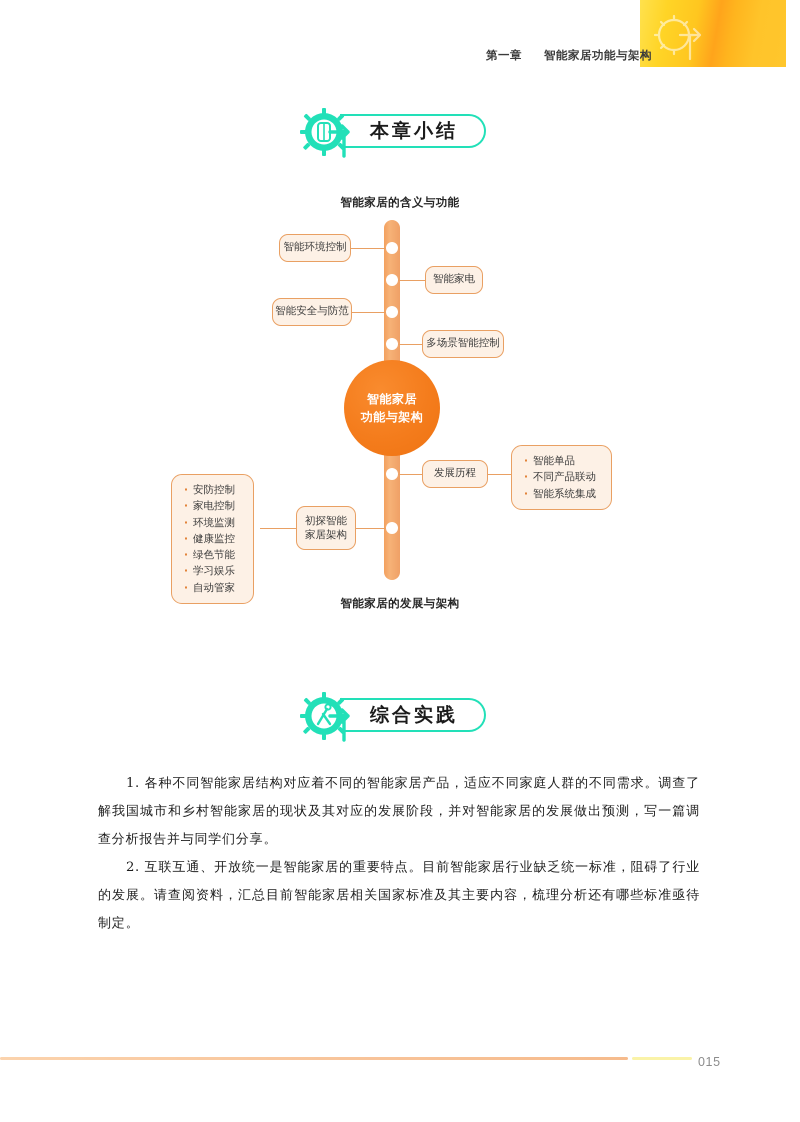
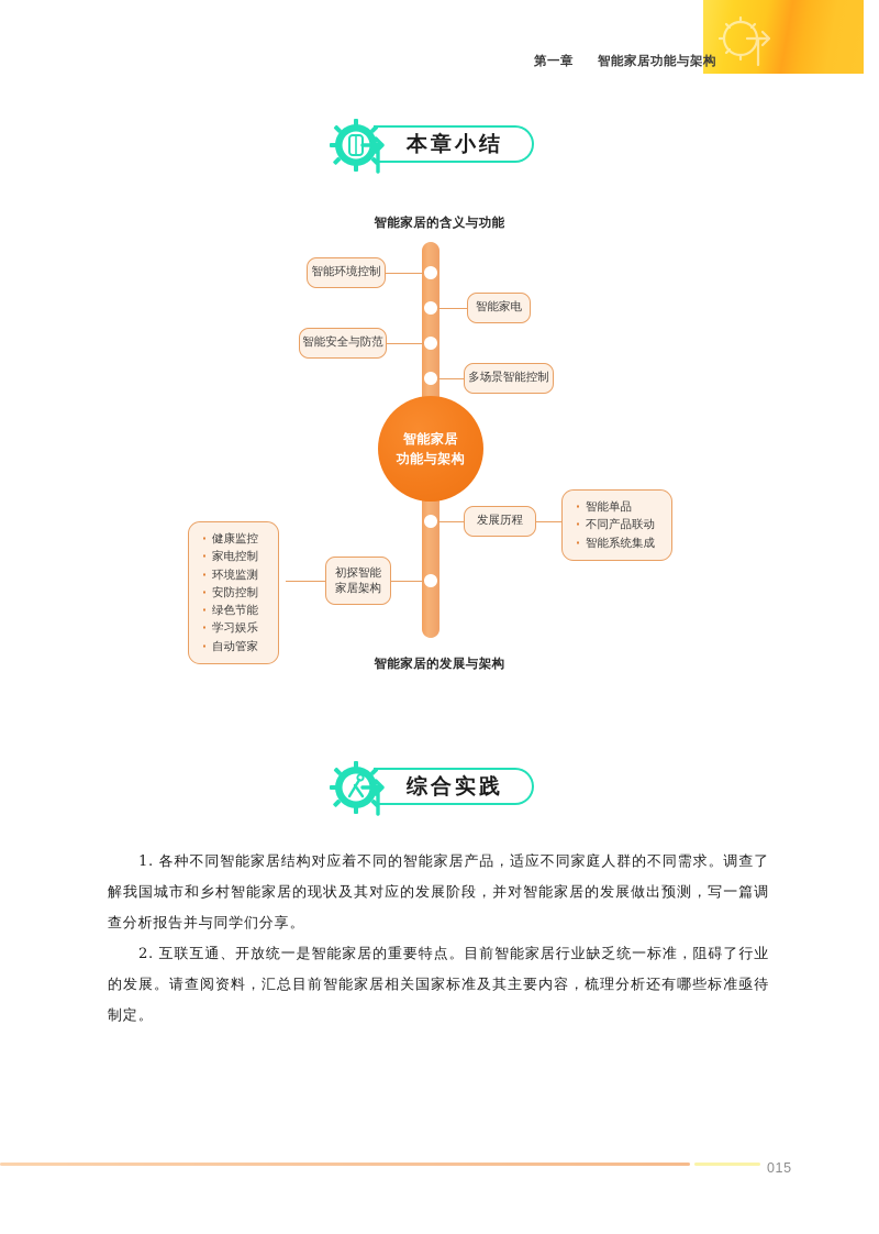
  第一章 智能家居功能与架构
  本章小结
  智能家居的含义与功能
  智能环境控制
  智能家电
  智能安全与防范
  多场景智能控制
  智能家居
  功能与架构
  发展历程
  智能单品
  不同产品联动
  智能系统集成
  初探智能
  家居架构
- 安防控制
+ 健康监控
  家电控制
  环境监测
- 健康监控
+ 安防控制
  绿色节能
  学习娱乐
  自动管家
  智能家居的发展与架构
  综合实践
  1. 各种不同智能家居结构对应着不同的智能家居产品，适应不同家庭人群的不同需求。调查了解我国城市和乡村智能家居的现状及其对应的发展阶段，并对智能家居的发展做出预测，写一篇调查分析报告并与同学们分享。
  2. 互联互通、开放统一是智能家居的重要特点。目前智能家居行业缺乏统一标准，阻碍了行业的发展。请查阅资料，汇总目前智能家居相关国家标准及其主要内容，梳理分析还有哪些标准亟待制定。
  015
